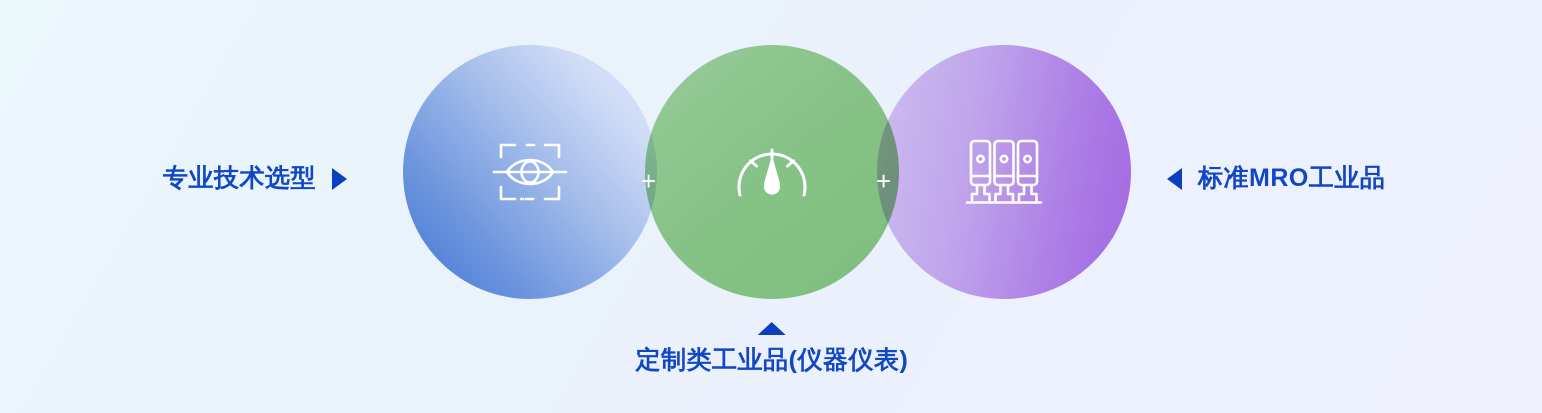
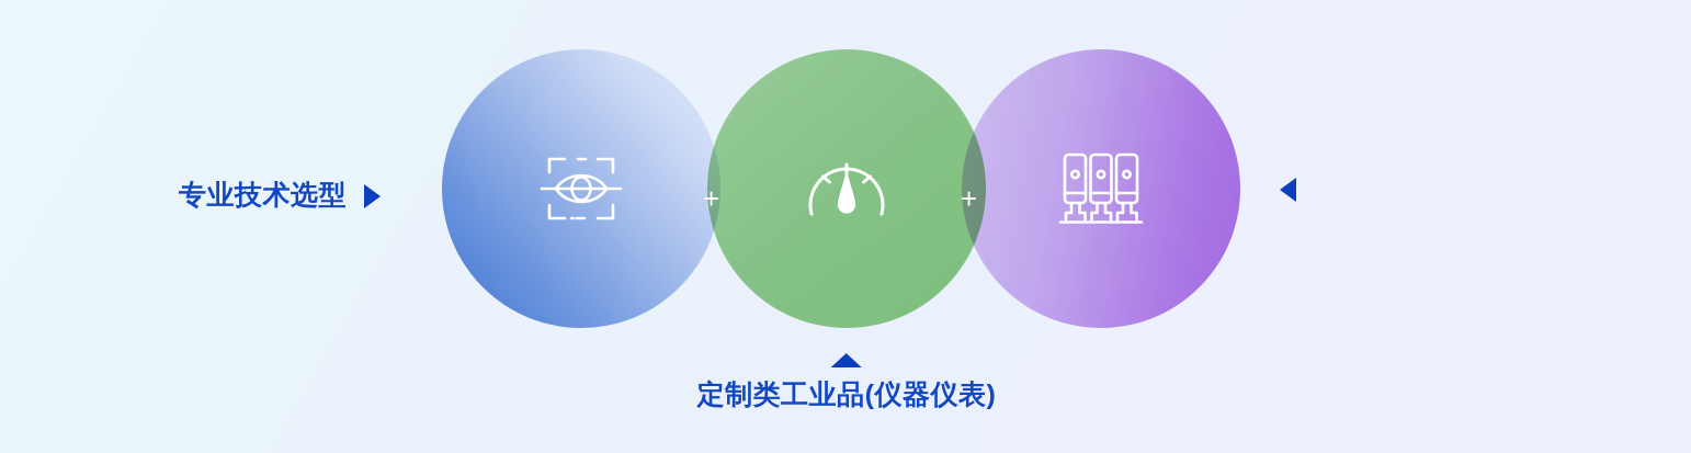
  +
  +
  专业技术选型
- 标准MRO工业品
  定制类工业品(仪器仪表)
